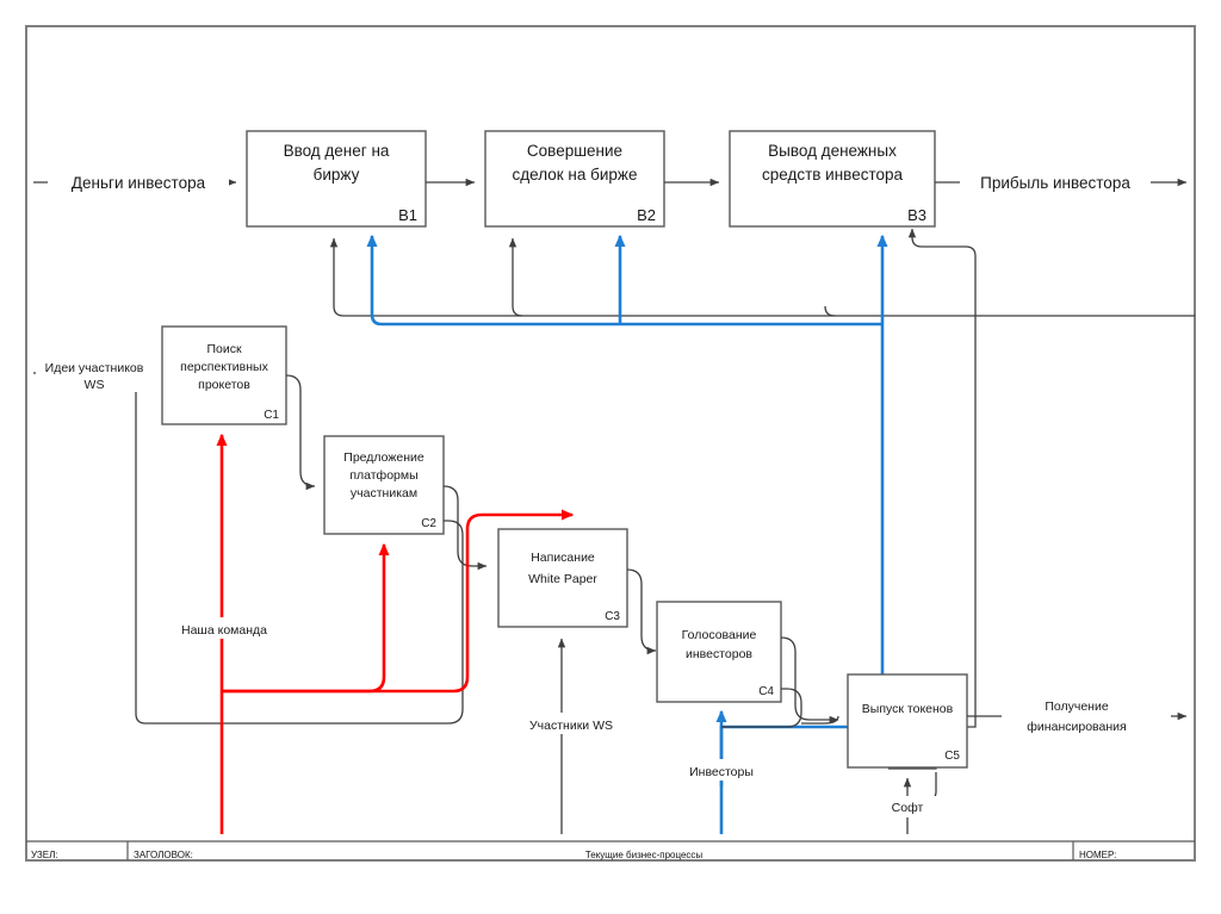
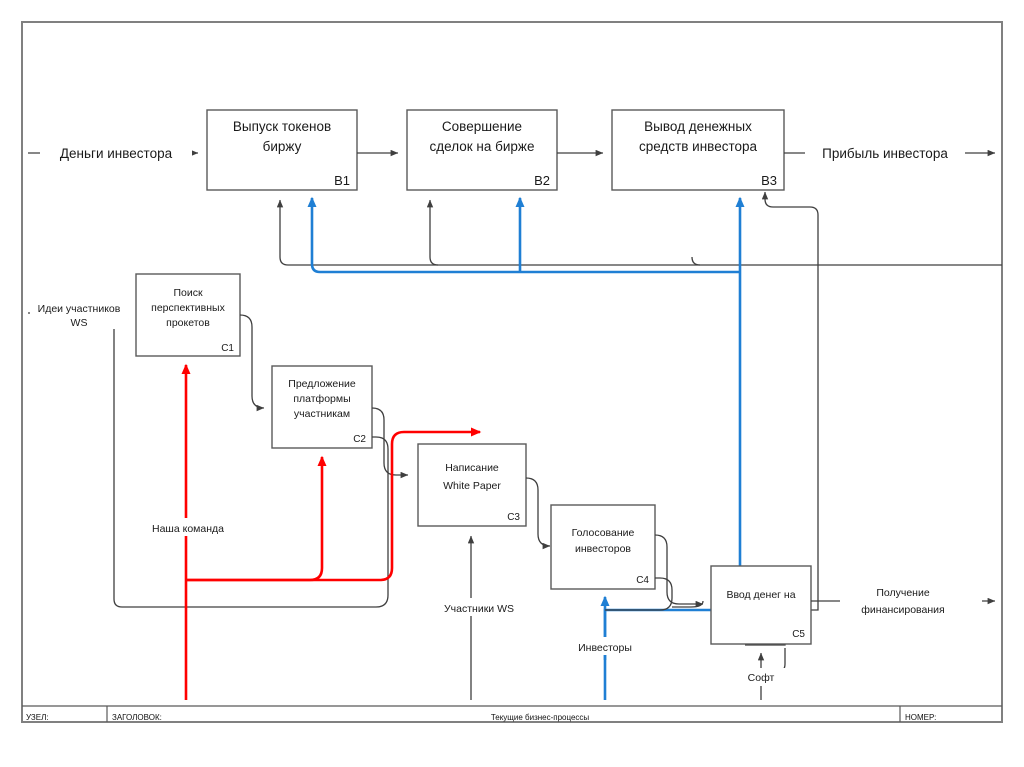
  УЗЕЛ:
  ЗАГОЛОВОК:
  Текущие бизнес-процессы
  НОМЕР:
- Ввод денег на
+ Выпуск токенов
  биржу
  B1
  Совершение
  сделок на бирже
  B2
  Вывод денежных
  средств инвестора
  B3
  Деньги инвестора
  Прибыль инвестора
  Поиск
  перспективных
  прокетов
  C1
  Идеи участников
  WS
  Предложение
  платформы
  участникам
  C2
  Наша команда
  Написание
  White Paper
  C3
  Голосование
  инвесторов
  C4
- Выпуск токенов
+ Ввод денег на
  C5
  Получение
  финансирования
  Софт
  Участники WS
  Инвесторы
